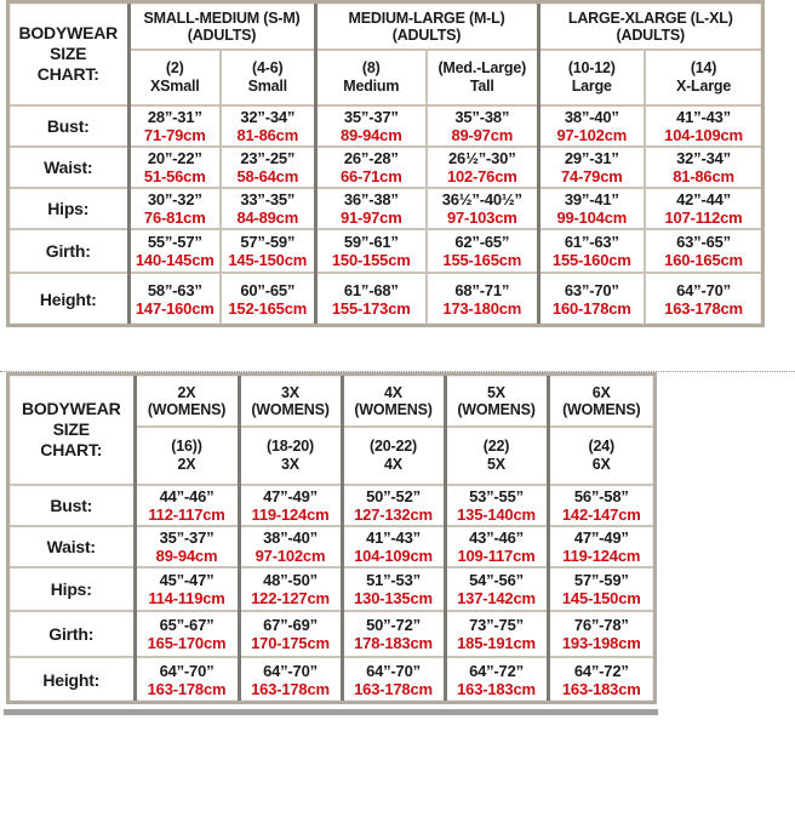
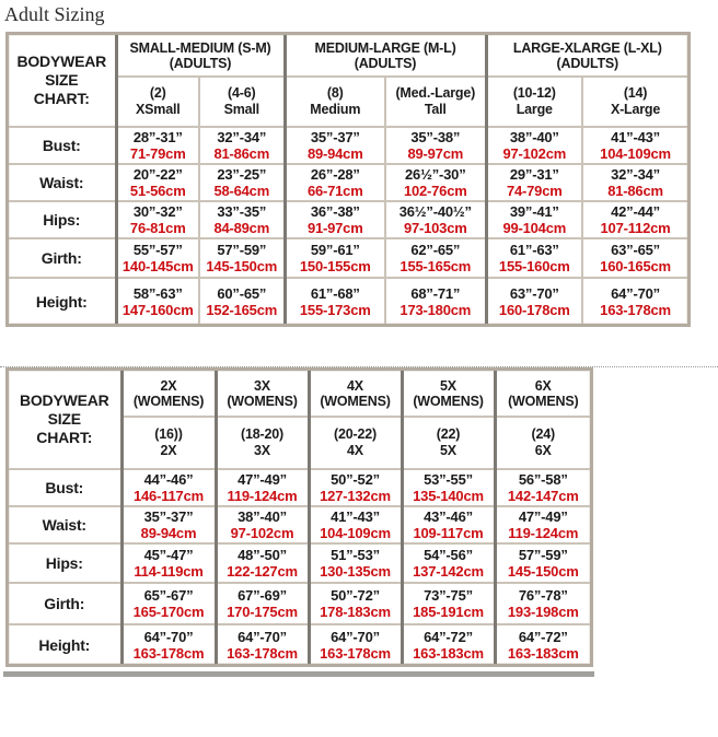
+ Adult Sizing
  BODYWEAR SIZE CHART:	SMALL-MEDIUM (S-M) (ADULTS)	MEDIUM-LARGE (M-L) (ADULTS)	LARGE-XLARGE (L-XL) (ADULTS)
  (2) XSmall	(4-6) Small	(8) Medium	(Med.-Large) Tall	(10-12) Large	(14) X-Large
  Bust:	28”-31”71-79cm	32”-34”81-86cm	35”-37”89-94cm	35”-38”89-97cm	38”-40”97-102cm	41”-43”104-109cm
  Waist:	20”-22”51-56cm	23”-25”58-64cm	26”-28”66-71cm	26½”-30”102-76cm	29”-31”74-79cm	32”-34”81-86cm
  Hips:	30”-32”76-81cm	33”-35”84-89cm	36”-38”91-97cm	36½”-40½”97-103cm	39”-41”99-104cm	42”-44”107-112cm
  Girth:	55”-57”140-145cm	57”-59”145-150cm	59”-61”150-155cm	62”-65”155-165cm	61”-63”155-160cm	63”-65”160-165cm
  Height:	58”-63”147-160cm	60”-65”152-165cm	61”-68”155-173cm	68”-71”173-180cm	63”-70”160-178cm	64”-70”163-178cm
  BODYWEAR SIZE CHART:	2X (WOMENS)	3X (WOMENS)	4X (WOMENS)	5X (WOMENS)	6X (WOMENS)
  (16)) 2X	(18-20) 3X	(20-22) 4X	(22) 5X	(24) 6X
- Bust:	44”-46”112-117cm	47”-49”119-124cm	50”-52”127-132cm	53”-55”135-140cm	56”-58”142-147cm
+ Bust:	44”-46”146-117cm	47”-49”119-124cm	50”-52”127-132cm	53”-55”135-140cm	56”-58”142-147cm
  Waist:	35”-37”89-94cm	38”-40”97-102cm	41”-43”104-109cm	43”-46”109-117cm	47”-49”119-124cm
  Hips:	45”-47”114-119cm	48”-50”122-127cm	51”-53”130-135cm	54”-56”137-142cm	57”-59”145-150cm
  Girth:	65”-67”165-170cm	67”-69”170-175cm	50”-72”178-183cm	73”-75”185-191cm	76”-78”193-198cm
  Height:	64”-70”163-178cm	64”-70”163-178cm	64”-70”163-178cm	64”-72”163-183cm	64”-72”163-183cm
